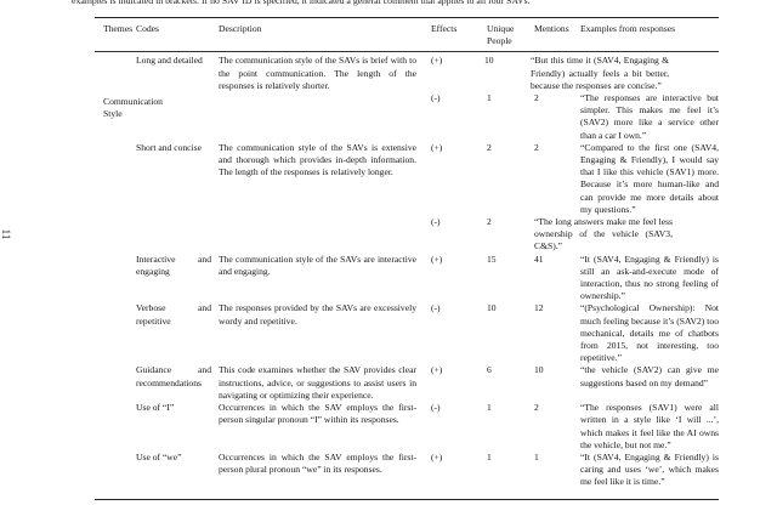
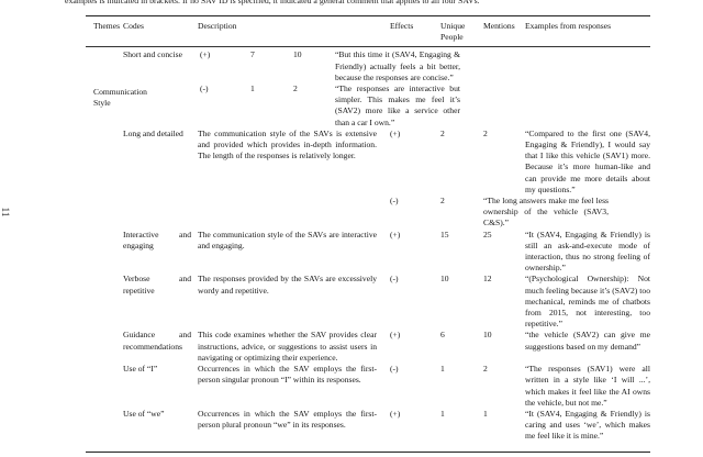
  examples is indicated in brackets. If no SAV ID is specified, it indicated a general comment that applies to all four SAVs.
  Themes
  Codes
  Description
  Effects
  Unique People
  Mentions
  Examples from responses
- Long and detailed
+ Short and concise
- The communication style of the SAVs is brief with to the point communication. The length of the responses is relatively shorter.
  (+)
+ 7
  10
  “But this time it (SAV4, Engaging & Friendly) actually feels a bit better, because the responses are concise.”
  (-)
  1
  2
  “The responses are interactive but simpler. This makes me feel it’s (SAV2) more like a service other than a car I own.”
- Short and concise
+ Long and detailed
- The communication style of the SAVs is extensive and thorough which provides in-depth information. The length of the responses is relatively longer.
+ The communication style of the SAVs is extensive and provided which provides in-depth information. The length of the responses is relatively longer.
  (+)
  2
  2
  “Compared to the first one (SAV4, Engaging & Friendly), I would say that I like this vehicle (SAV1) more. Because it’s more human-like and can provide me more details about my questions.”
  (-)
  2
  “The long answers make me feel less ownership of the vehicle (SAV3, C&S).”
  Interactive and engaging
  The communication style of the SAVs are interactive and engaging.
  (+)
  15
- 41
+ 25
  “It (SAV4, Engaging & Friendly) is still an ask-and-execute mode of interaction, thus no strong feeling of ownership.”
  Verbose and repetitive
  The responses provided by the SAVs are excessively wordy and repetitive.
  (-)
  10
  12
- “(Psychological Ownership): Not much feeling because it’s (SAV2) too mechanical, details me of chatbots from 2015, not interesting, too repetitive.”
+ “(Psychological Ownership): Not much feeling because it’s (SAV2) too mechanical, reminds me of chatbots from 2015, not interesting, too repetitive.”
  Guidance and recommendations
  This code examines whether the SAV provides clear instructions, advice, or suggestions to assist users in navigating or optimizing their experience.
  (+)
  6
  10
  “the vehicle (SAV2) can give me suggestions based on my demand”
  Use of “I”
  Occurrences in which the SAV employs the first-person singular pronoun “I” within its responses.
  (-)
  1
  2
  “The responses (SAV1) were all written in a style like ‘I will ...’, which makes it feel like the AI owns the vehicle, but not me.”
  Use of “we”
  Occurrences in which the SAV employs the first-person plural pronoun “we” in its responses.
  (+)
  1
  1
- “It (SAV4, Engaging & Friendly) is caring and uses ‘we’, which makes me feel like it is time.”
+ “It (SAV4, Engaging & Friendly) is caring and uses ‘we’, which makes me feel like it is mine.”
  Communication Style
